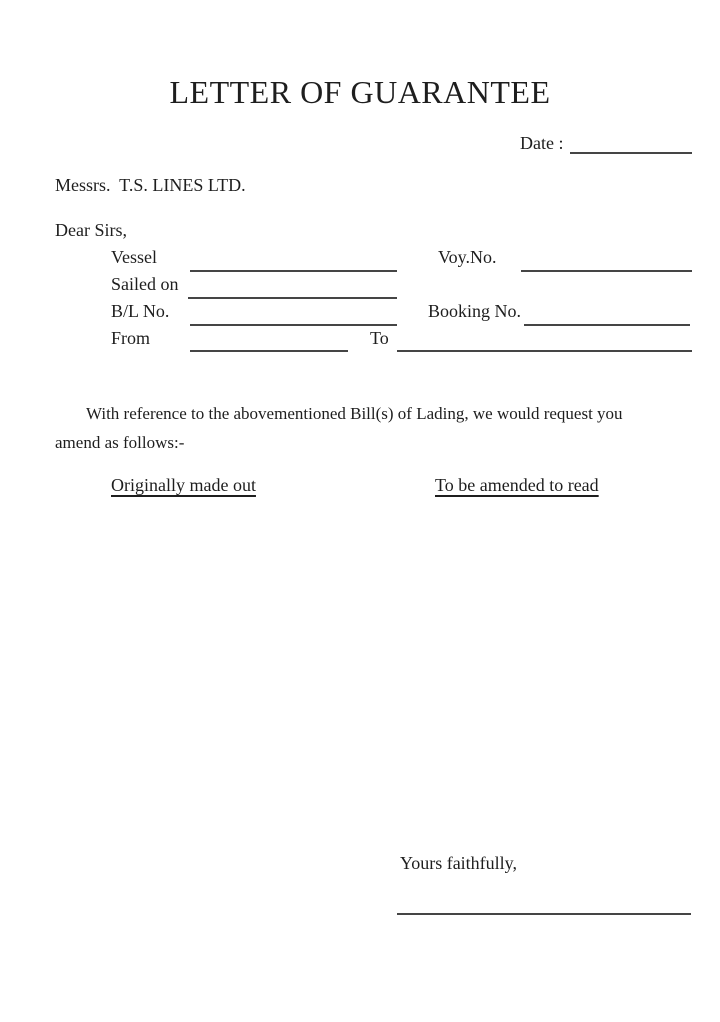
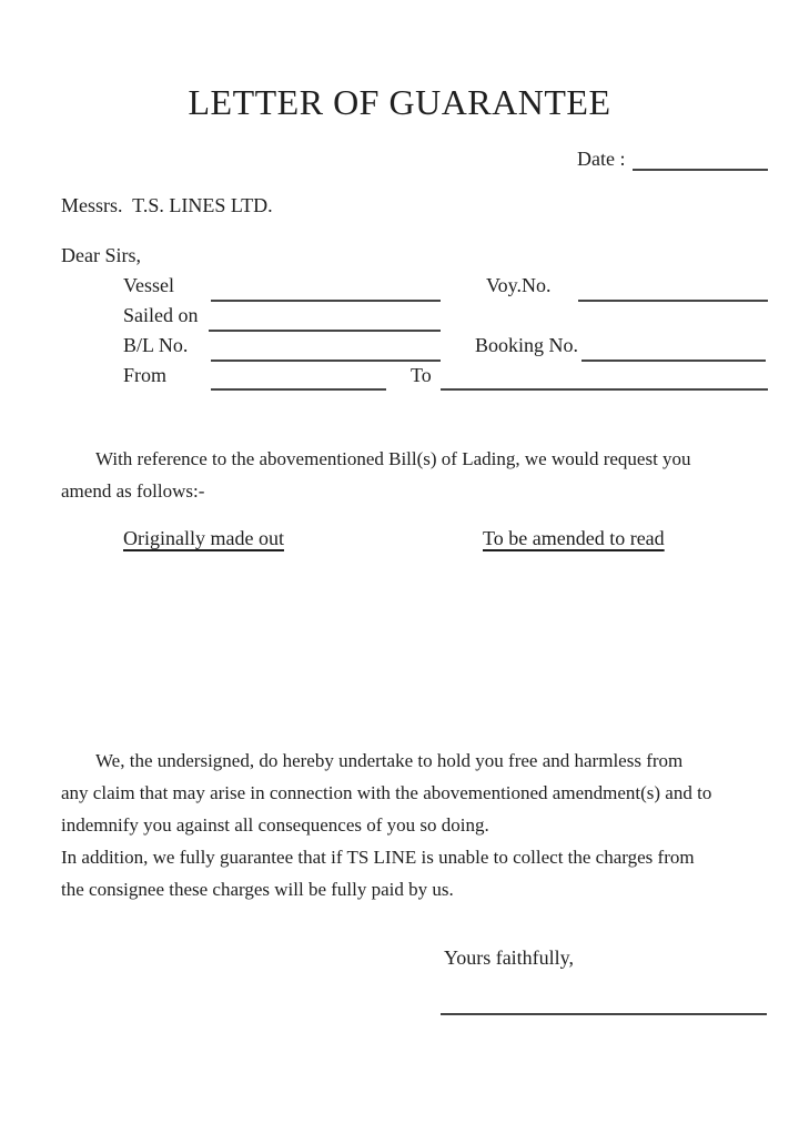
  LETTER OF GUARANTEE
  Date :
  Messrs. T.S. LINES LTD.
  Dear Sirs,
  Vessel
  Voy.No.
  Sailed on
  B/L No.
  Booking No.
  From
  To
  With reference to the abovementioned Bill(s) of Lading, we would request you
  amend as follows:-
  Originally made out
  To be amended to read
+ We, the undersigned, do hereby undertake to hold you free and harmless from
+ any claim that may arise in connection with the abovementioned amendment(s) and to
+ indemnify you against all consequences of you so doing.
+ In addition, we fully guarantee that if TS LINE is unable to collect the charges from
+ the consignee these charges will be fully paid by us.
  Yours faithfully,
